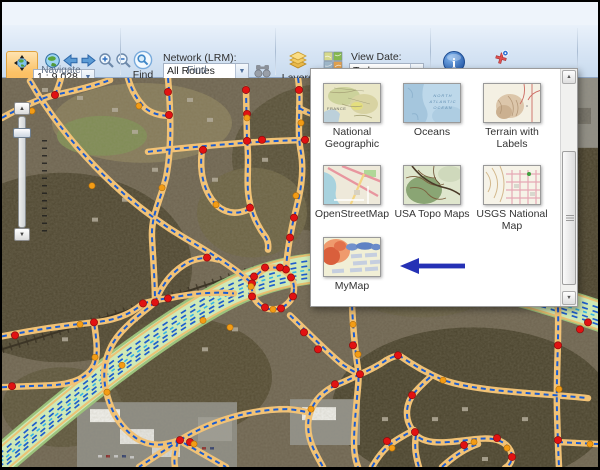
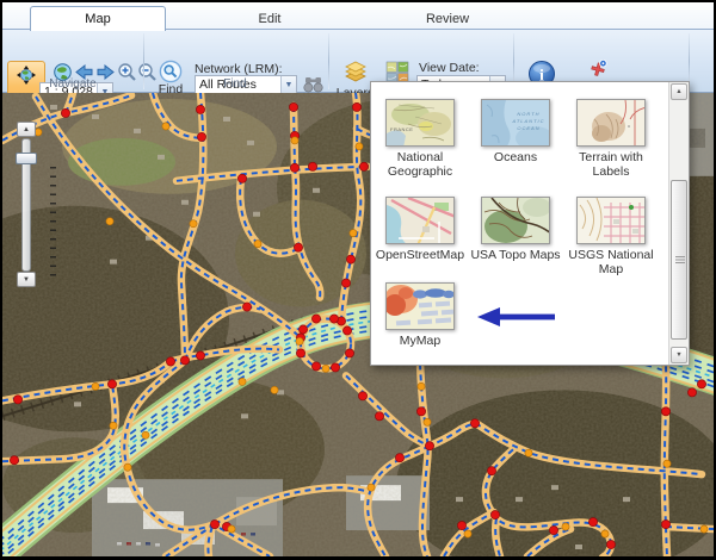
+ Map
+ Edit
+ Review
  1 : 9,028
  Navigate
  Find
  Network (LRM):
  All Routes
  Find
  View Date:
  i
  National Geographic
  Oceans
  Terrain with Labels
  OpenStreetMap
  USA Topo Maps
  USGS National Map
  MyMap
